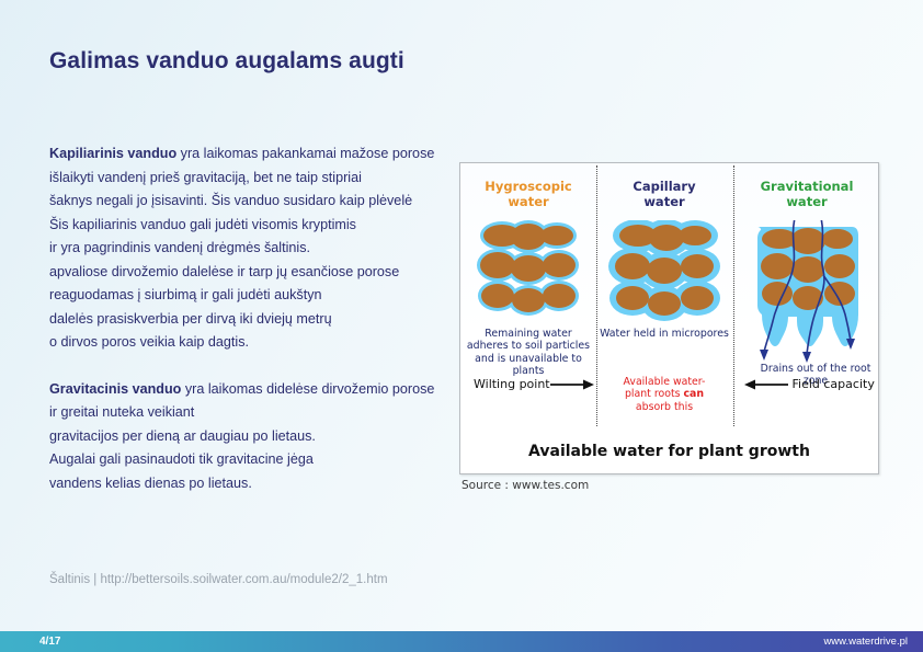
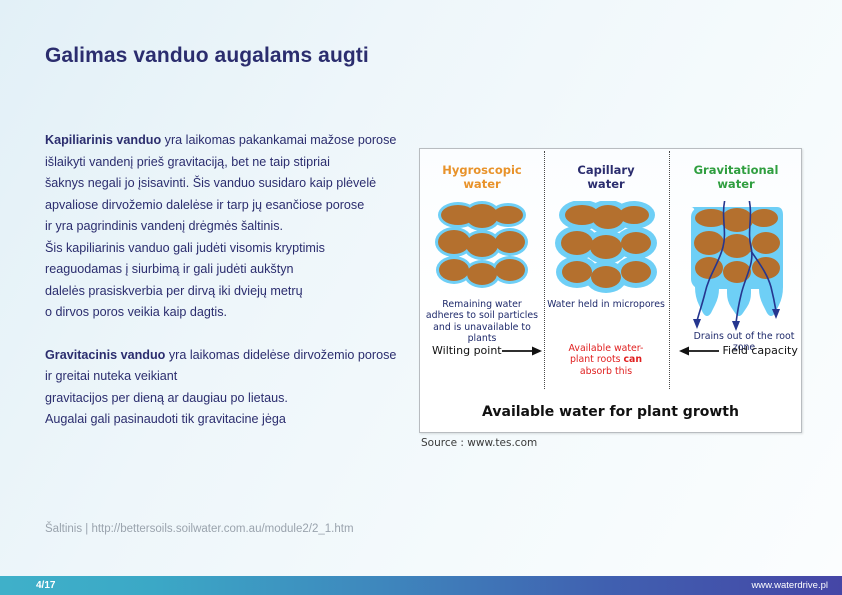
  Galimas vanduo augalams augti
  Kapiliarinis vanduo yra laikomas pakankamai mažose porose
  išlaikyti vandenį prieš gravitaciją, bet ne taip stipriai
  šaknys negali jo įsisavinti. Šis vanduo susidaro kaip plėvelė
- Šis kapiliarinis vanduo gali judėti visomis kryptimis
+ apvaliose dirvožemio dalelėse ir tarp jų esančiose porose
  ir yra pagrindinis vandenį drėgmės šaltinis.
- apvaliose dirvožemio dalelėse ir tarp jų esančiose porose
+ Šis kapiliarinis vanduo gali judėti visomis kryptimis
  reaguodamas į siurbimą ir gali judėti aukštyn
  dalelės prasiskverbia per dirvą iki dviejų metrų
  o dirvos poros veikia kaip dagtis.
  Gravitacinis vanduo yra laikomas didelėse dirvožemio porose
  ir greitai nuteka veikiant
  gravitacijos per dieną ar daugiau po lietaus.
  Augalai gali pasinaudoti tik gravitacine jėga
- vandens kelias dienas po lietaus.
  Hygroscopic
  water
  Remaining water adheres to soil particles and is unavailable to plants
  Wilting point
  Capillary
  water
  Water held in micropores
  Available water-
  plant roots can
  absorb this
  Gravitational
  water
  Drains out of the root zone
  Field capacity
  Available water for plant growth
  Source : www.tes.com
  Šaltinis | http://bettersoils.soilwater.com.au/module2/2_1.htm
  4/17
  www.waterdrive.pl
